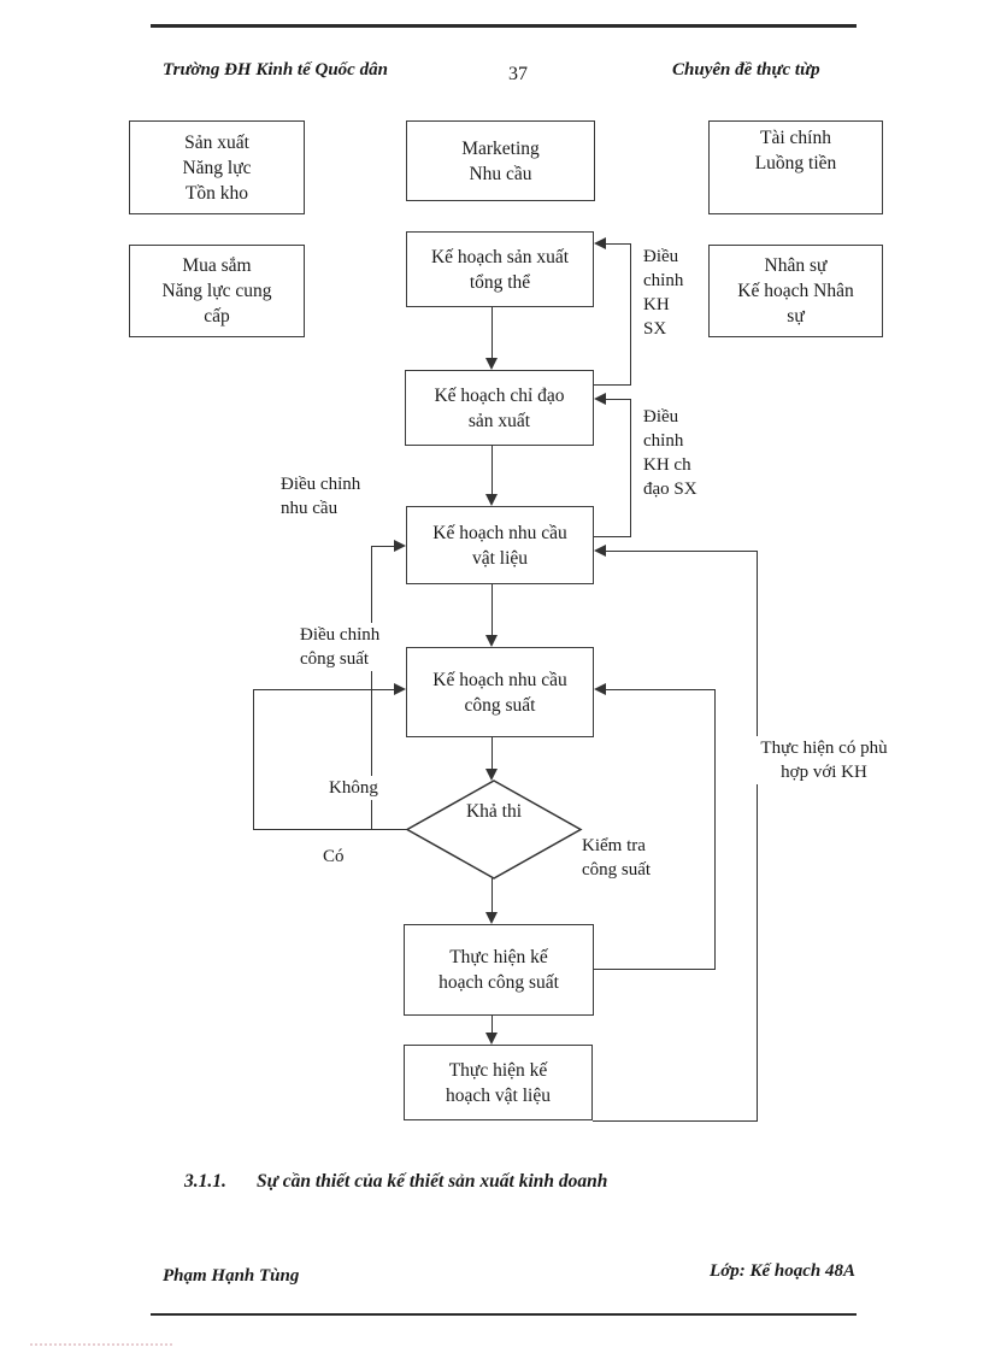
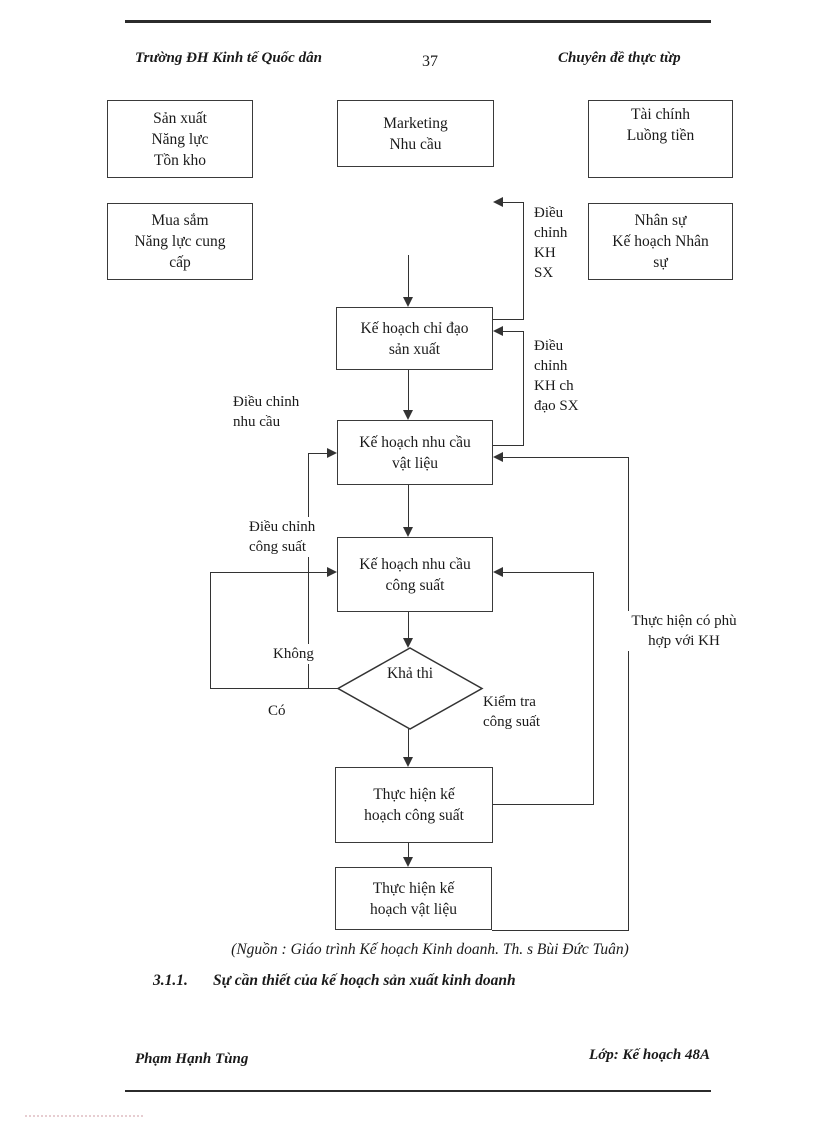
  Trường ĐH Kinh tế Quốc dân
  37
  Chuyên đề thực từp
  Khả thi
  Sản xuất
  Năng lực
  Tồn kho
  Marketing
  Nhu cầu
  Tài chính
  Luồng tiền
  Mua sắm
  Năng lực cung
  cấp
- Kế hoạch sản xuất
- tổng thể
  Nhân sự
  Kế hoạch Nhân
  sự
  Kế hoạch chỉ đạo
  sản xuất
  Kế hoạch nhu cầu
  vật liệu
  Kế hoạch nhu cầu
  công suất
  Thực hiện kế
  hoạch công suất
  Thực hiện kế
  hoạch vật liệu
  Điều
  chỉnh
  KH
  SX
  Điều
  chỉnh
  KH ch
  đạo SX
  Điều chỉnh
  nhu cầu
  Điều chỉnh
  công suất
  Không
  Có
  Kiểm tra
  công suất
  Thực hiện có phù
  hợp với KH
+ (Nguồn : Giáo trình Kế hoạch Kinh doanh. Th. s Bùi Đức Tuân)
  3.1.1.
- Sự cần thiết của kế thiết sản xuất kinh doanh
+ Sự cần thiết của kế hoạch sản xuất kinh doanh
  Phạm Hạnh Tùng
  Lớp: Kế hoạch 48A
